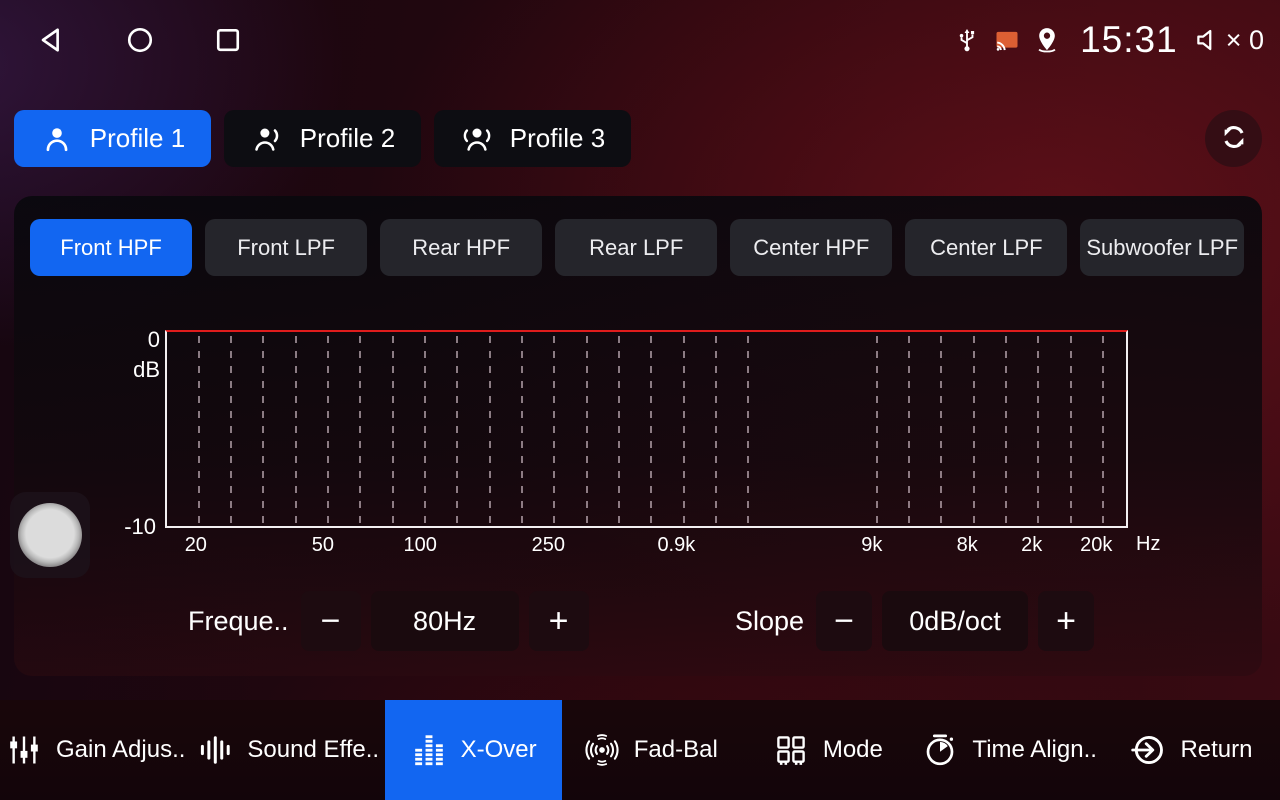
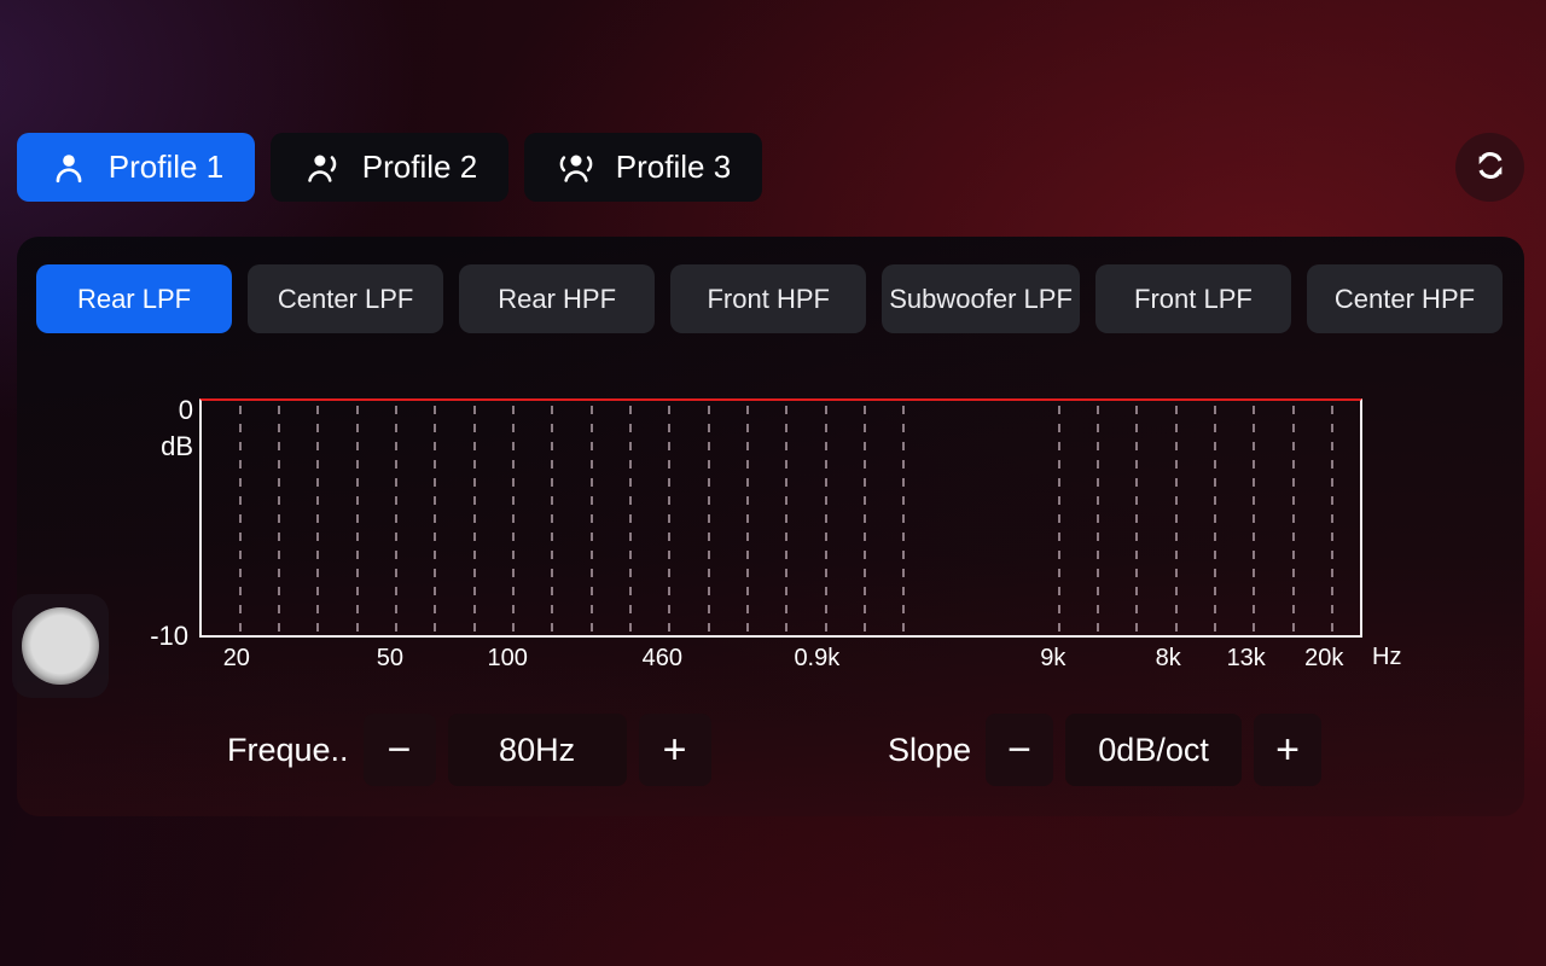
- 15:31
- × 0
  Profile 1
  Profile 2
  Profile 3
- Front HPF
+ Rear LPF
- Front LPF
+ Center LPF
  Rear HPF
- Rear LPF
+ Front HPF
- Center HPF
+ Subwoofer LPF
- Center LPF
+ Front LPF
- Subwoofer LPF
+ Center HPF
  0
  dB
  -10
  20
  50
  100
- 250
+ 460
  0.9k
  9k
  8k
- 2k
+ 13k
  20k
  Hz
  Freque..
  −
  80Hz
  +
  Slope
  −
  0dB/oct
  +
- Gain Adjus..
- Sound Effe..
- X-Over
- Fad-Bal
- Mode
- Time Align..
- Return
